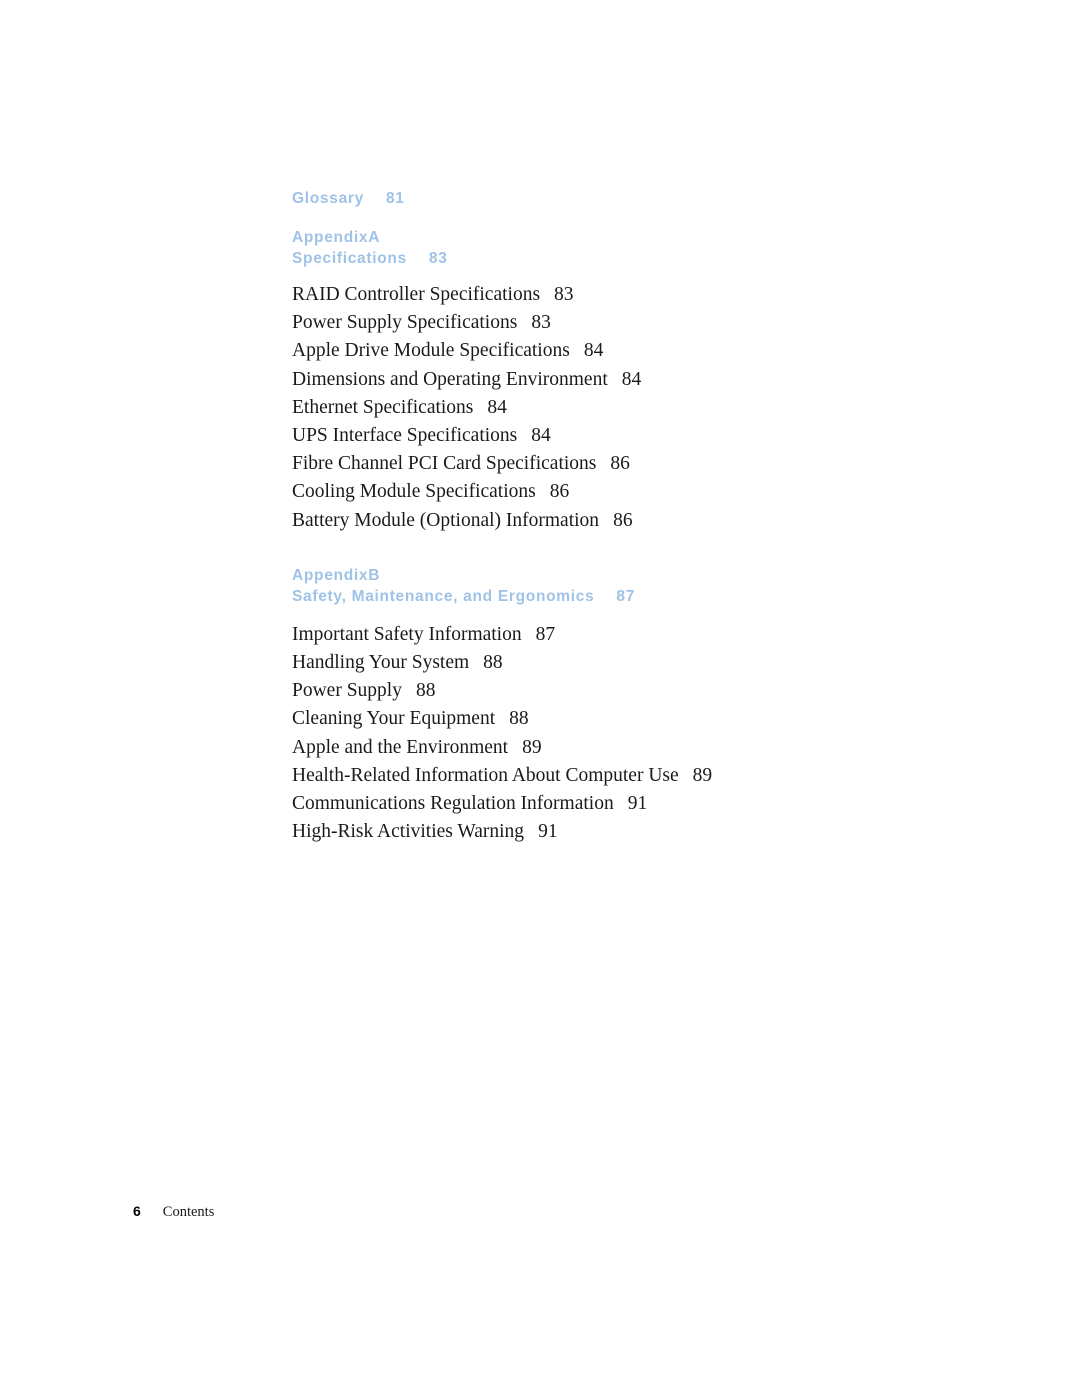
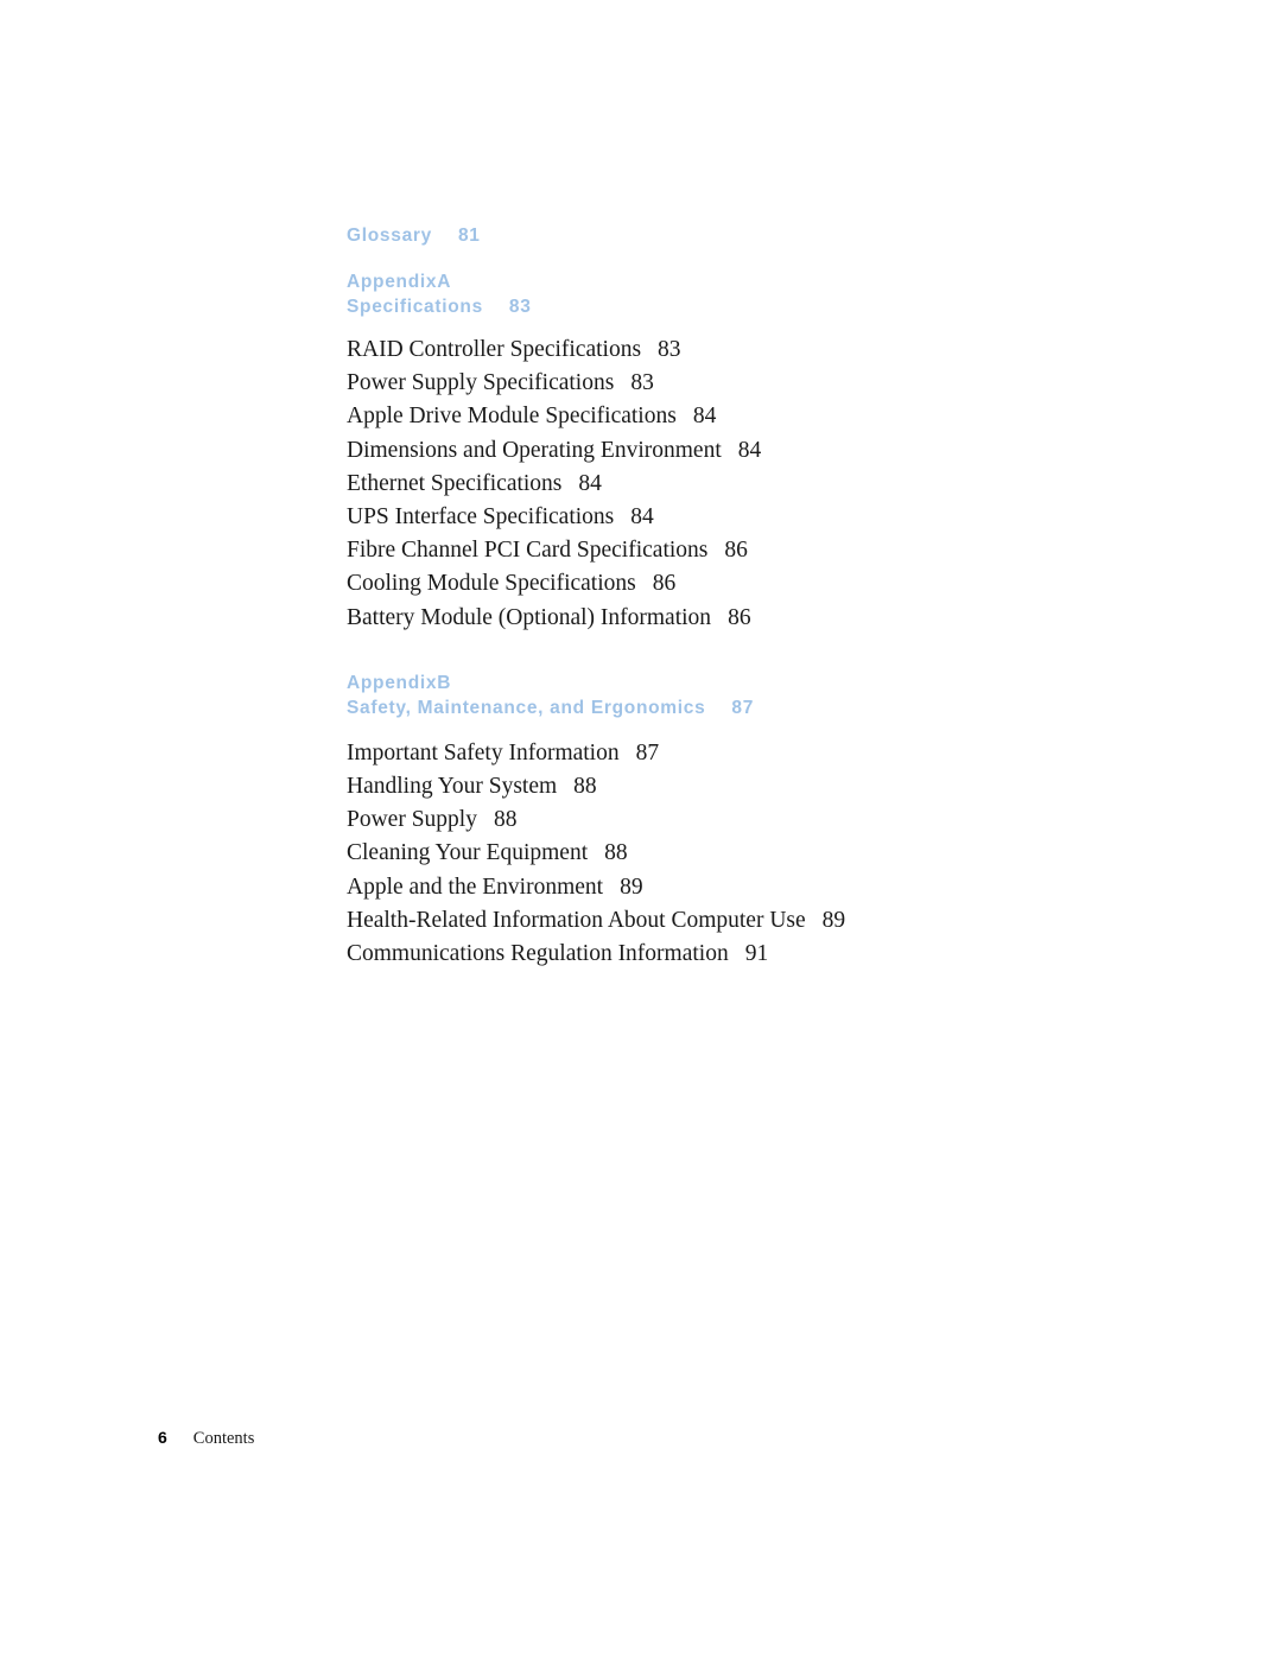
  Glossary 81
  AppendixA
  Specifications 83
  RAID Controller Specifications 83
  Power Supply Specifications 83
  Apple Drive Module Specifications 84
  Dimensions and Operating Environment 84
  Ethernet Specifications 84
  UPS Interface Specifications 84
  Fibre Channel PCI Card Specifications 86
  Cooling Module Specifications 86
  Battery Module (Optional) Information 86
  AppendixB
  Safety, Maintenance, and Ergonomics 87
  Important Safety Information 87
  Handling Your System 88
  Power Supply 88
  Cleaning Your Equipment 88
  Apple and the Environment 89
  Health-Related Information About Computer Use 89
  Communications Regulation Information 91
- High-Risk Activities Warning 91
  6 Contents
